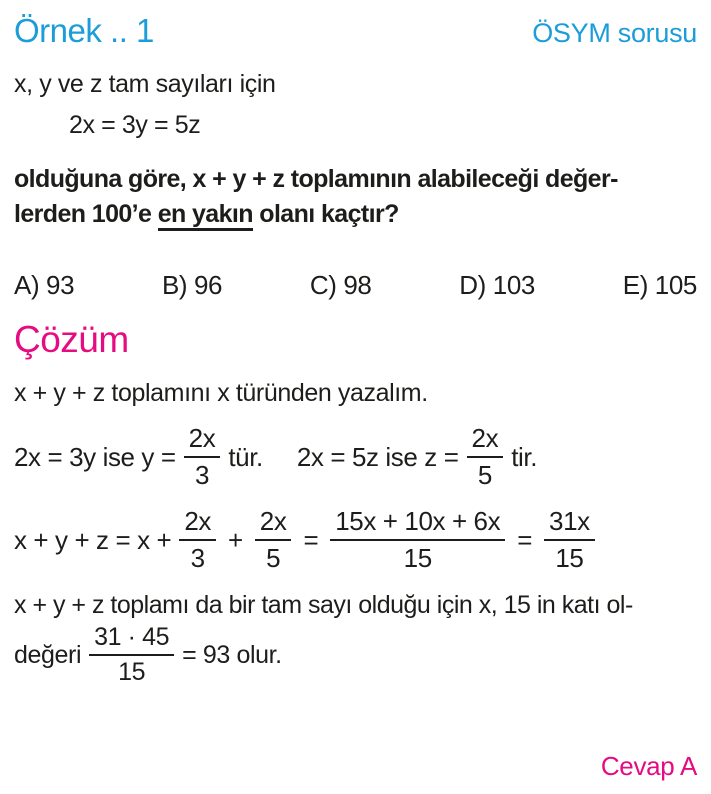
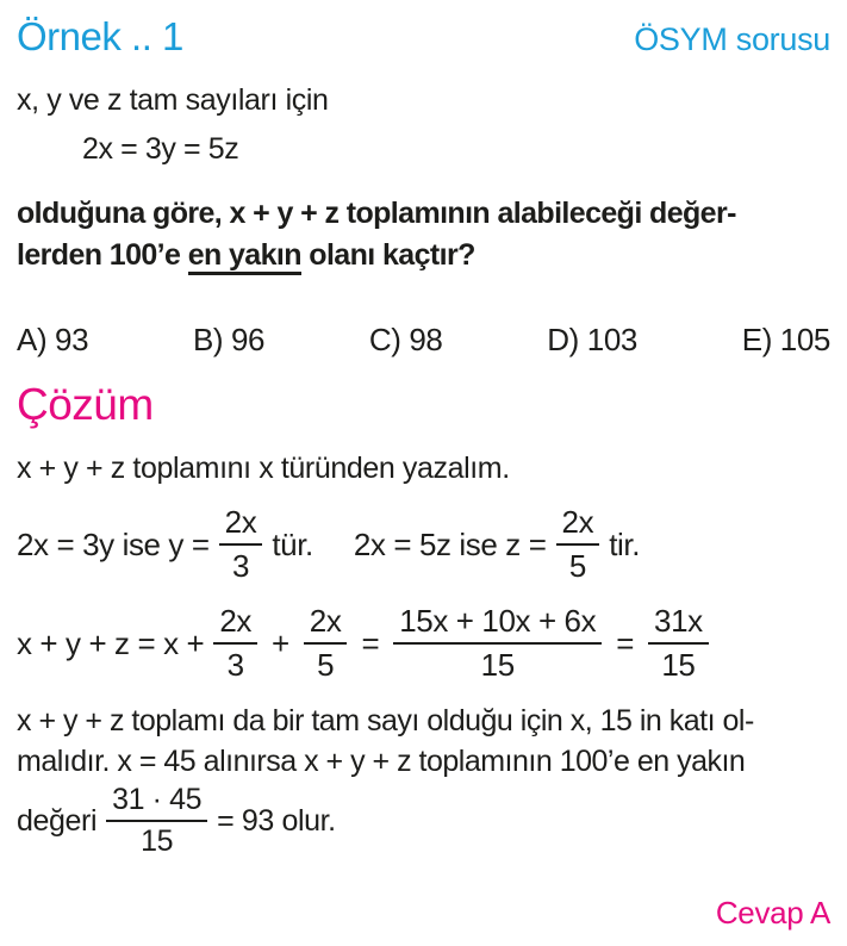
  Örnek .. 1
  ÖSYM sorusu
  x, y ve z tam sayıları için
  2x = 3y = 5z
  olduğuna göre, x + y + z toplamının alabileceği değer-
  lerden 100’e en yakın olanı kaçtır?
  A) 93
  B) 96
  C) 98
  D) 103
  E) 105
  Çözüm
  x + y + z toplamını x türünden yazalım.
  2x = 3y ise y =
  2x
  3
  tür.
  2x = 5z ise z =
  2x
  5
  tir.
  x + y + z = x +
  2x
  3
  +
  2x
  5
  =
  15x + 10x + 6x
  15
  =
  31x
  15
  x + y + z toplamı da bir tam sayı olduğu için x, 15 in katı ol-
+ malıdır. x = 45 alınırsa x + y + z toplamının 100’e en yakın
  değeri
  31 · 45
  15
  = 93 olur.
  Cevap A
